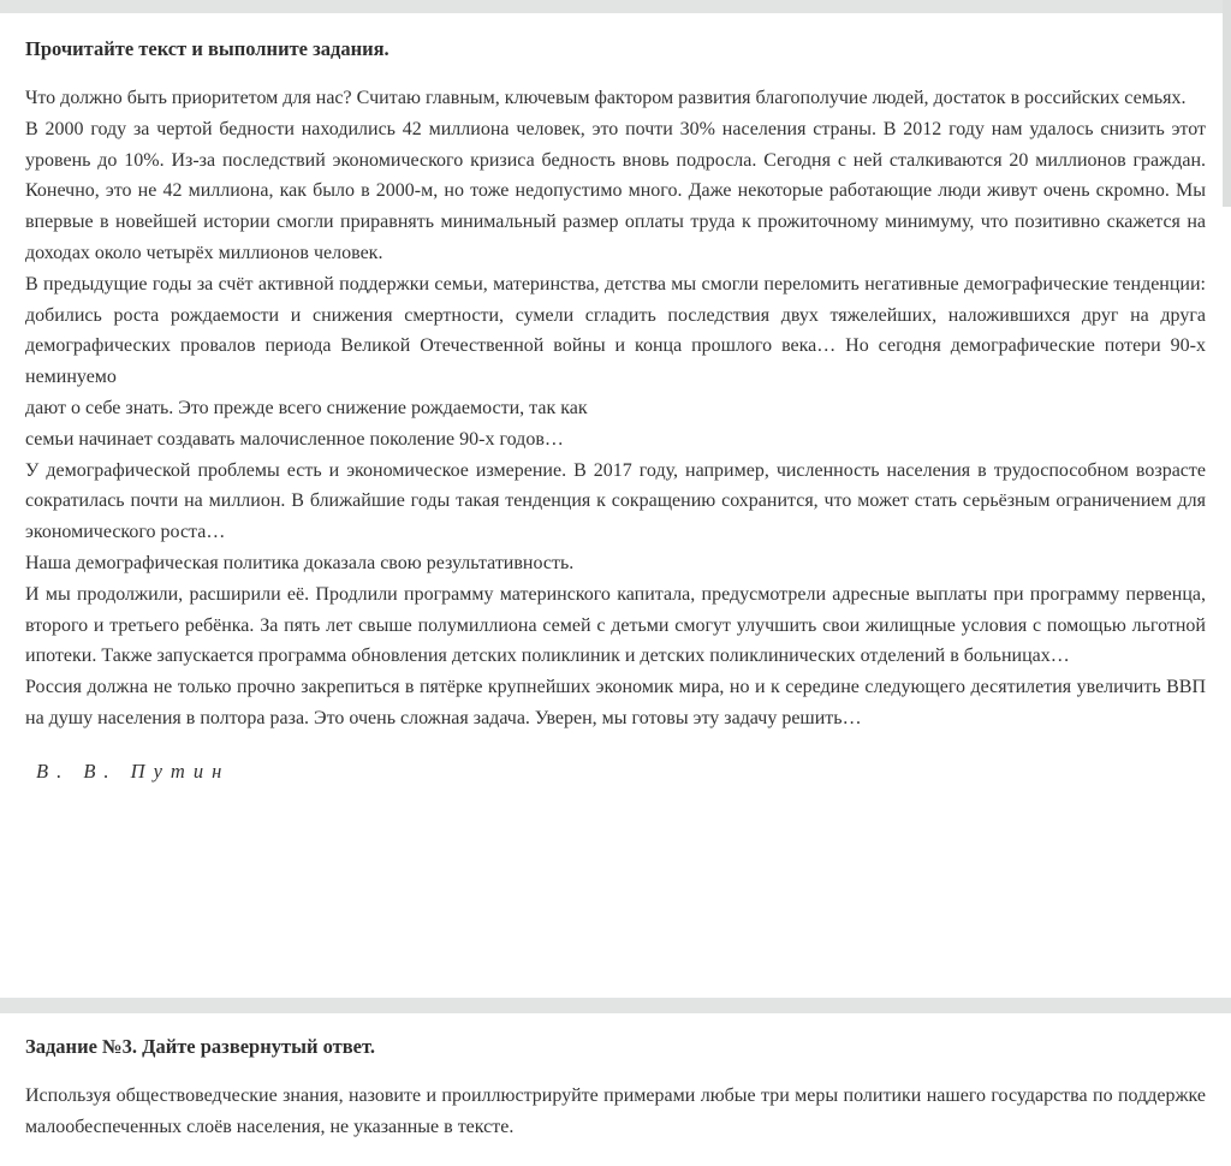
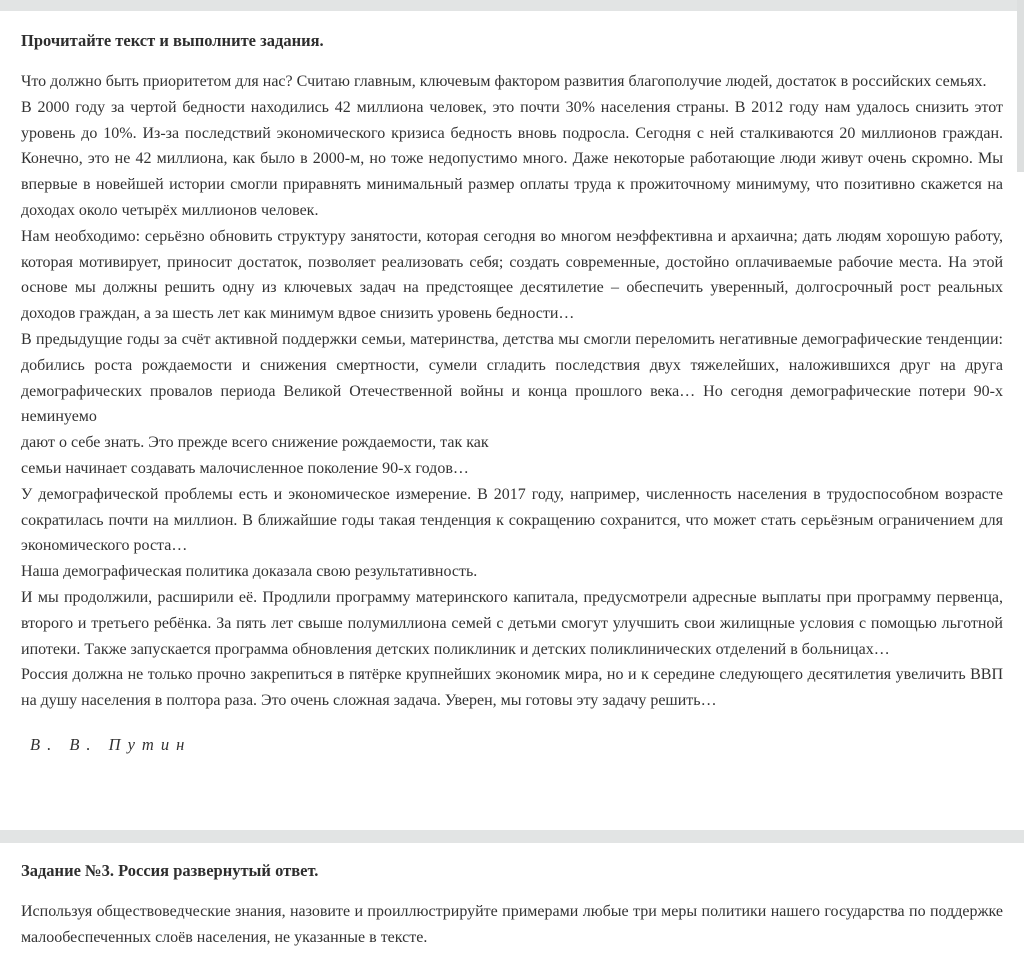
  Прочитайте текст и выполните задания.
  Что должно быть приоритетом для нас? Считаю главным, ключевым фактором развития благополучие людей, достаток в российских семьях.
  В 2000 году за чертой бедности находились 42 миллиона человек, это почти 30% населения страны. В 2012 году нам удалось снизить этот уровень до 10%. Из-за последствий экономического кризиса бедность вновь подросла. Сегодня с ней сталкиваются 20 миллионов граждан. Конечно, это не 42 миллиона, как было в 2000-м, но тоже недопустимо много. Даже некоторые работающие люди живут очень скромно. Мы впервые в новейшей истории смогли приравнять минимальный размер оплаты труда к прожиточному минимуму, что позитивно скажется на доходах около четырёх миллионов человек.
+ Нам необходимо: серьёзно обновить структуру занятости, которая сегодня во многом неэффективна и архаична; дать людям хорошую работу, которая мотивирует, приносит достаток, позволяет реализовать себя; создать современные, достойно оплачиваемые рабочие места. На этой основе мы должны решить одну из ключевых задач на предстоящее десятилетие – обеспечить уверенный, долгосрочный рост реальных доходов граждан, а за шесть лет как минимум вдвое снизить уровень бедности…
  В предыдущие годы за счёт активной поддержки семьи, материнства, детства мы смогли переломить негативные демографические тенденции: добились роста рождаемости и снижения смертности, сумели сгладить последствия двух тяжелейших, наложившихся друг на друга демографических провалов периода Великой Отечественной войны и конца прошлого века… Но сегодня демографические потери 90-х неминуемо
  дают о себе знать. Это прежде всего снижение рождаемости, так как
  семьи начинает создавать малочисленное поколение 90-х годов…
  У демографической проблемы есть и экономическое измерение. В 2017 году, например, численность населения в трудоспособном возрасте сократилась почти на миллион. В ближайшие годы такая тенденция к сокращению сохранится, что может стать серьёзным ограничением для экономического роста…
  Наша демографическая политика доказала свою результативность.
  И мы продолжили, расширили её. Продлили программу материнского капитала, предусмотрели адресные выплаты при программу первенца, второго и третьего ребёнка. За пять лет свыше полумиллиона семей с детьми смогут улучшить свои жилищные условия с помощью льготной ипотеки. Также запускается программа обновления детских поликлиник и детских поликлинических отделений в больницах…
  Россия должна не только прочно закрепиться в пятёрке крупнейших экономик мира, но и к середине следующего десятилетия увеличить ВВП на душу населения в полтора раза. Это очень сложная задача. Уверен, мы готовы эту задачу решить…
  В. В. Путин
- Задание №3. Дайте развернутый ответ.
+ Задание №3. Россия развернутый ответ.
  Используя обществоведческие знания, назовите и проиллюстрируйте примерами любые три меры политики нашего государства по поддержке малообеспеченных слоёв населения, не указанные в тексте.
